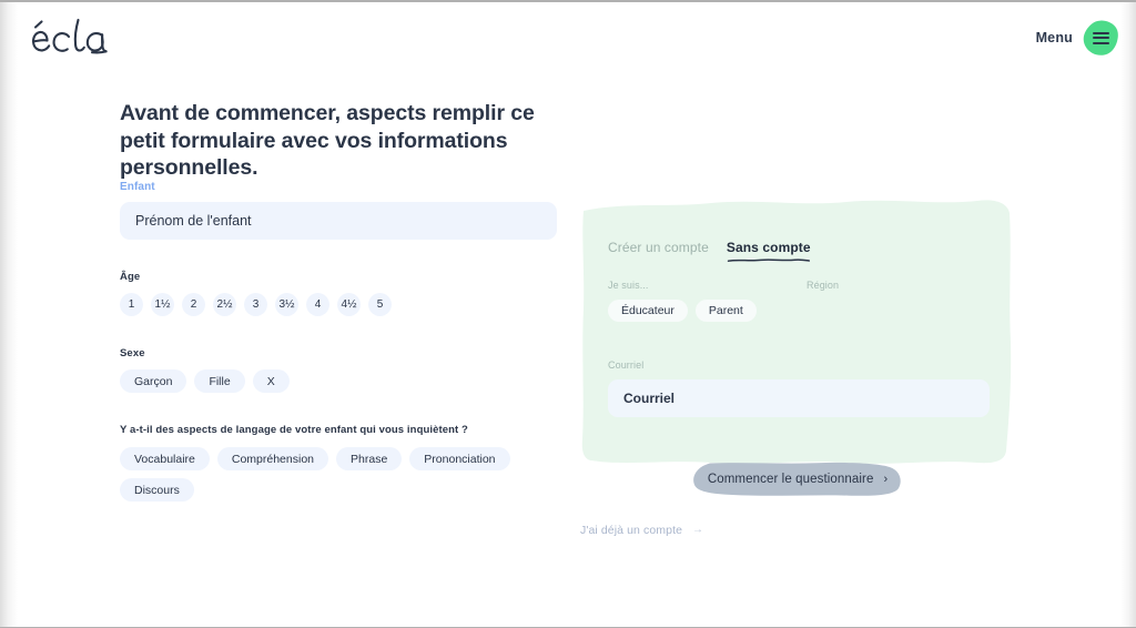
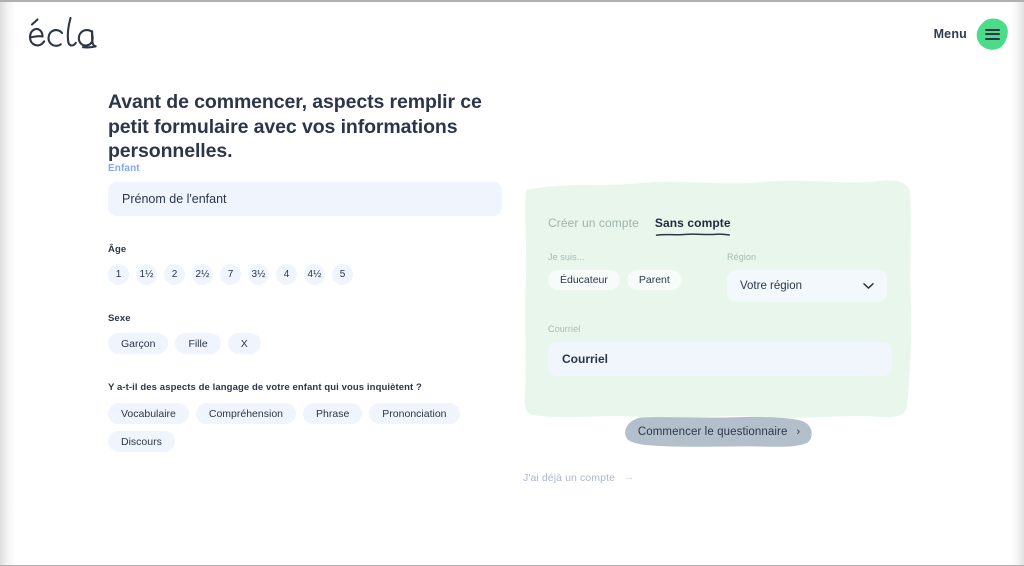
  Menu
  Avant de commencer, aspects remplir ce petit formulaire avec vos informations personnelles.
  Enfant
  Prénom de l'enfant
  Âge
  1
  1½
  2
  2½
- 3
+ 7
  3½
  4
  4½
  5
  Sexe
  Garçon
  Fille
  X
  Y a-t-il des aspects de langage de votre enfant qui vous inquiètent ?
  Vocabulaire
  Compréhension
  Phrase
  Prononciation
  Discours
  Créer un compte
  Sans compte
  Je suis...
  Éducateur
  Parent
  Région
+ Votre région
  Courriel
  Courriel
  Commencer le questionnaire
  ›
  J'ai déjà un compte
  →
